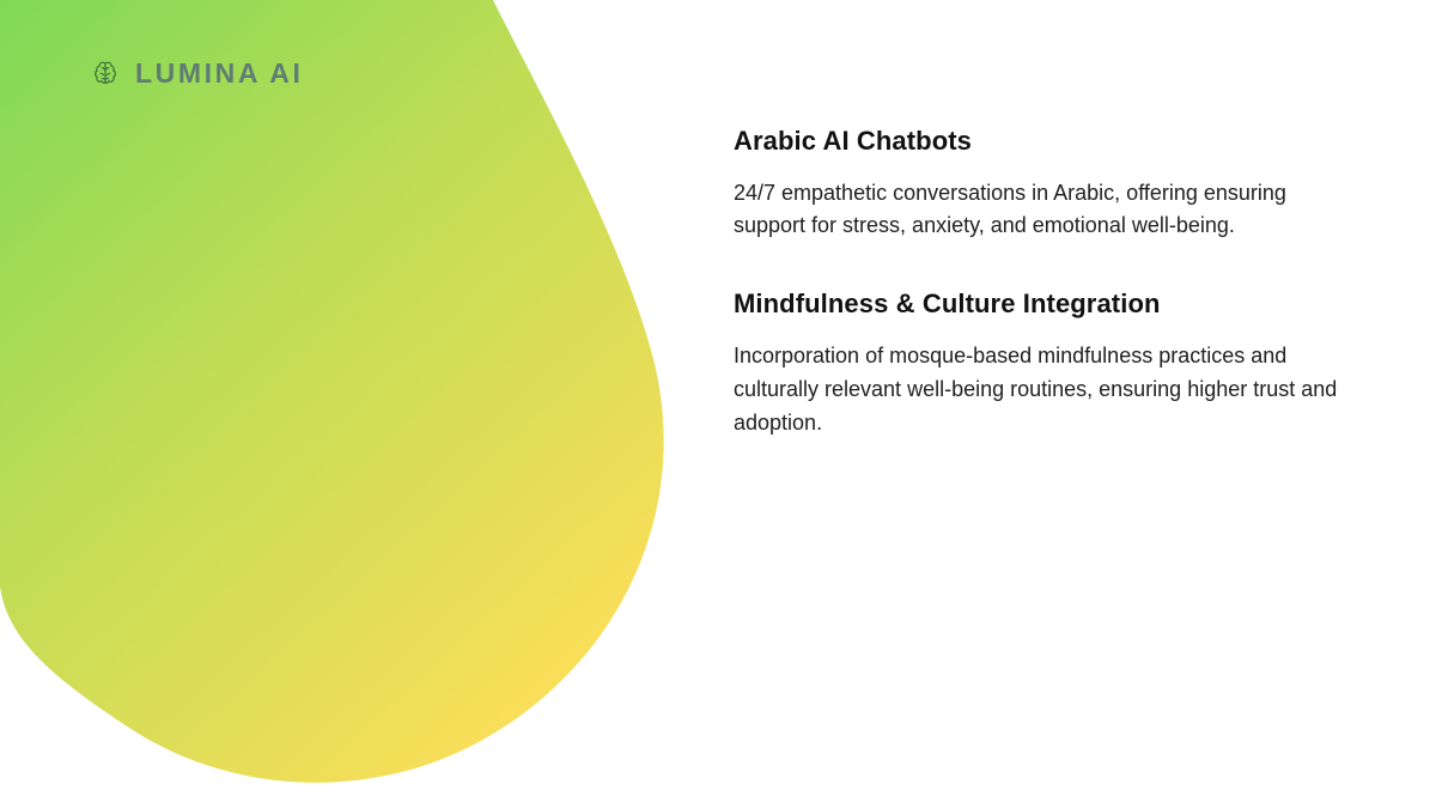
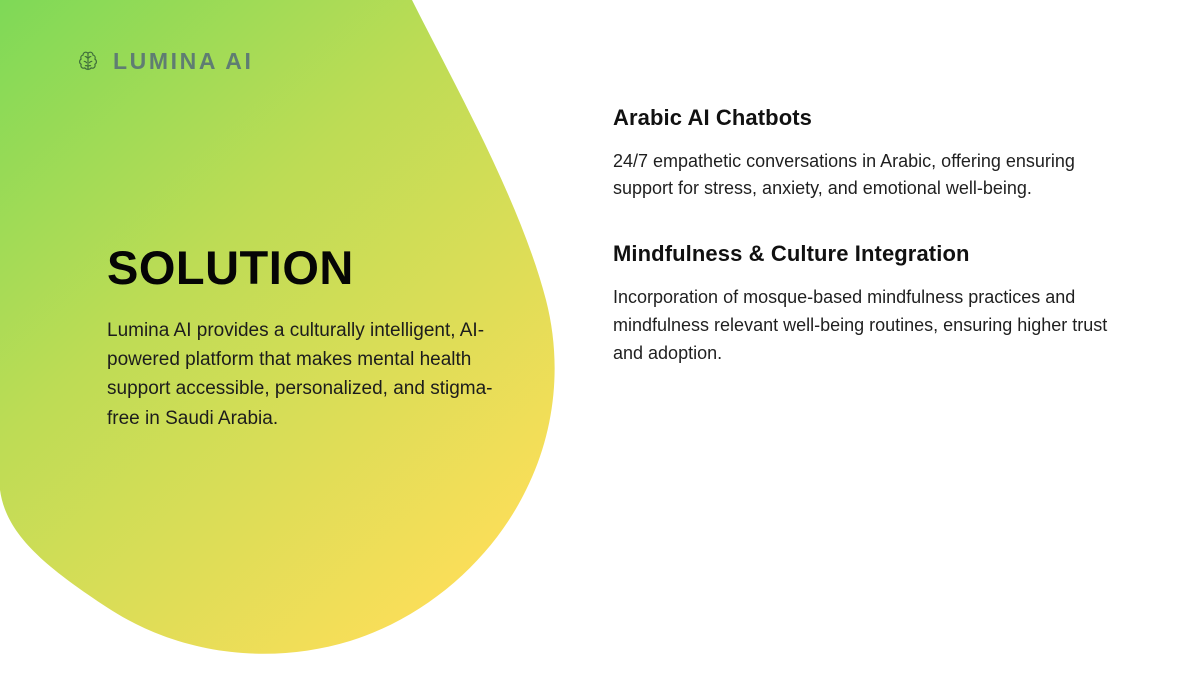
  LUMINA AI
+ SOLUTION
+ Lumina AI provides a culturally intelligent, AI-powered platform that makes mental health support accessible, personalized, and stigma-free in Saudi Arabia.
  Arabic AI Chatbots
  24/7 empathetic conversations in Arabic, offering ensuring support for stress, anxiety, and emotional well-being.
  Mindfulness & Culture Integration
- Incorporation of mosque-based mindfulness practices and culturally relevant well-being routines, ensuring higher trust and adoption.
+ Incorporation of mosque-based mindfulness practices and mindfulness relevant well-being routines, ensuring higher trust and adoption.
